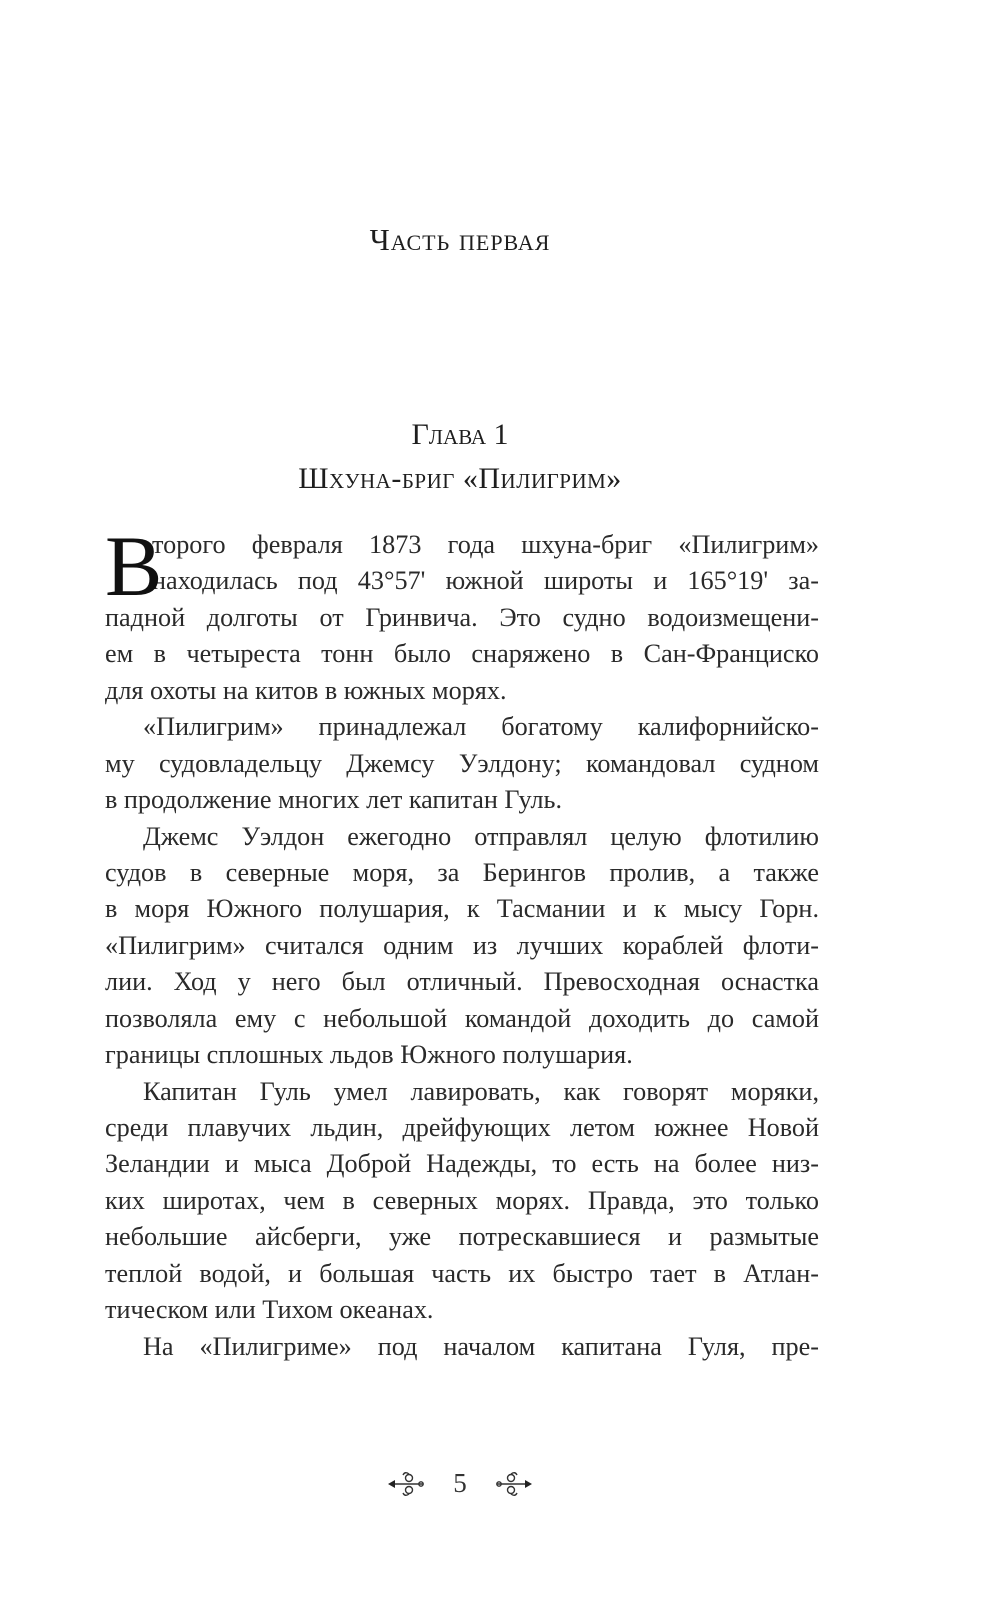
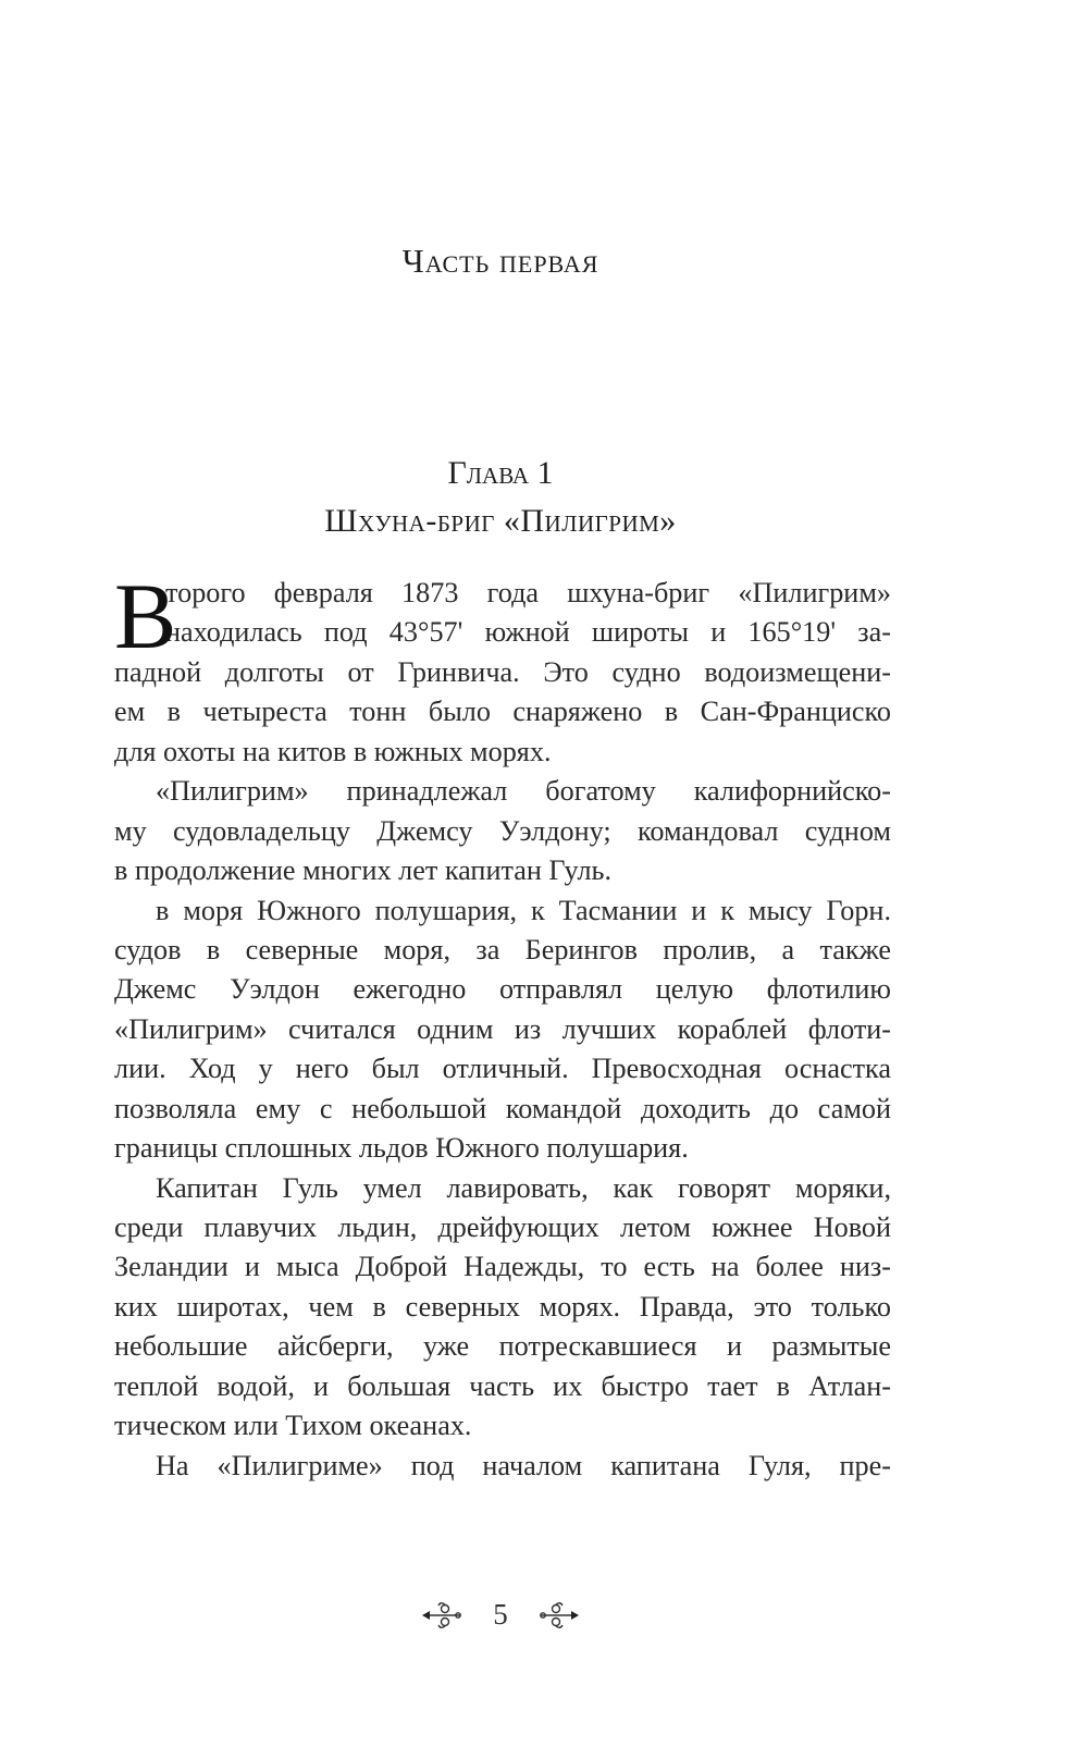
  Часть первая
  Глава 1
  Шхуна-бриг «Пилигрим»
  В
  торого февраля 1873 года шхуна-бриг «Пилигрим»
  находилась под 43°57' южной широты и 165°19' за-
  падной долготы от Гринвича. Это судно водоизмещени-
  ем в четыреста тонн было снаряжено в Сан-Франциско
  для охоты на китов в южных морях.
  «Пилигрим» принадлежал богатому калифорнийско-
  му судовладельцу Джемсу Уэлдону; командовал судном
  в продолжение многих лет капитан Гуль.
- Джемс Уэлдон ежегодно отправлял целую флотилию
+ в моря Южного полушария, к Тасмании и к мысу Горн.
  судов в северные моря, за Берингов пролив, а также
- в моря Южного полушария, к Тасмании и к мысу Горн.
+ Джемс Уэлдон ежегодно отправлял целую флотилию
  «Пилигрим» считался одним из лучших кораблей флоти-
  лии. Ход у него был отличный. Превосходная оснастка
  позволяла ему с небольшой командой доходить до самой
  границы сплошных льдов Южного полушария.
  Капитан Гуль умел лавировать, как говорят моряки,
  среди плавучих льдин, дрейфующих летом южнее Новой
  Зеландии и мыса Доброй Надежды, то есть на более низ-
  ких широтах, чем в северных морях. Правда, это только
  небольшие айсберги, уже потрескавшиеся и размытые
  теплой водой, и большая часть их быстро тает в Атлан-
  тическом или Тихом океанах.
  На «Пилигриме» под началом капитана Гуля, пре-
  5
